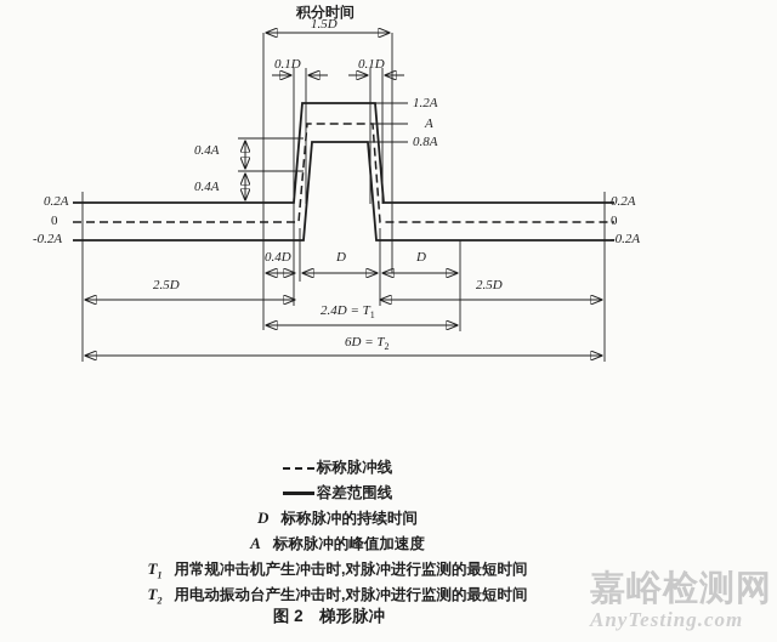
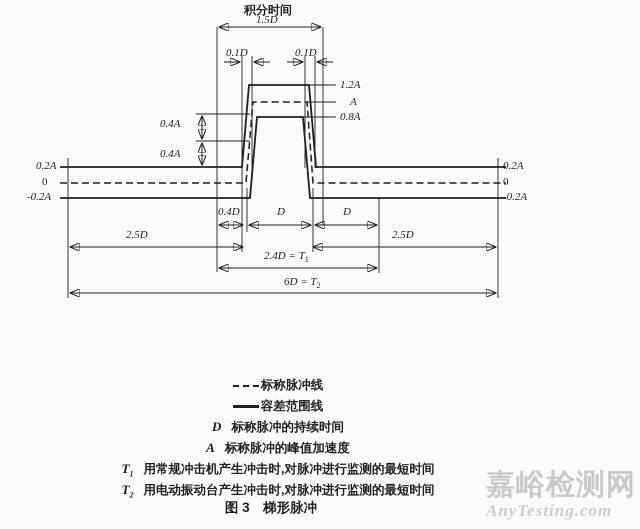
  积分时间
  1.5D
  0.1D
  0.1D
  1.2A
  A
  0.8A
  0.4A
  0.4A
  0.2A
  0
  -0.2A
  0.2A
  0
  -0.2A
  0.4D
  D
  D
  2.5D
  2.5D
  2.4D = T1
  6D = T2
  标称脉冲线
  容差范围线
  D 标称脉冲的持续时间
  A 标称脉冲的峰值加速度
  T1用常规冲击机产生冲击时,对脉冲进行监测的最短时间
  T2用电动振动台产生冲击时,对脉冲进行监测的最短时间
- 图 2 梯形脉冲
+ 图 3 梯形脉冲
  嘉峪检测网
  AnyTesting.com
